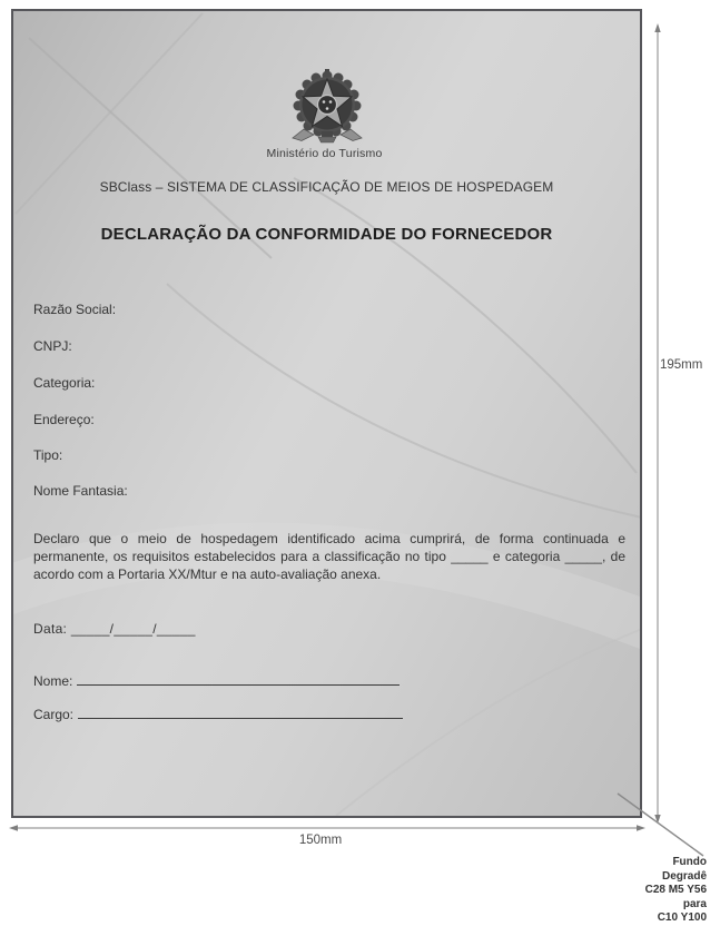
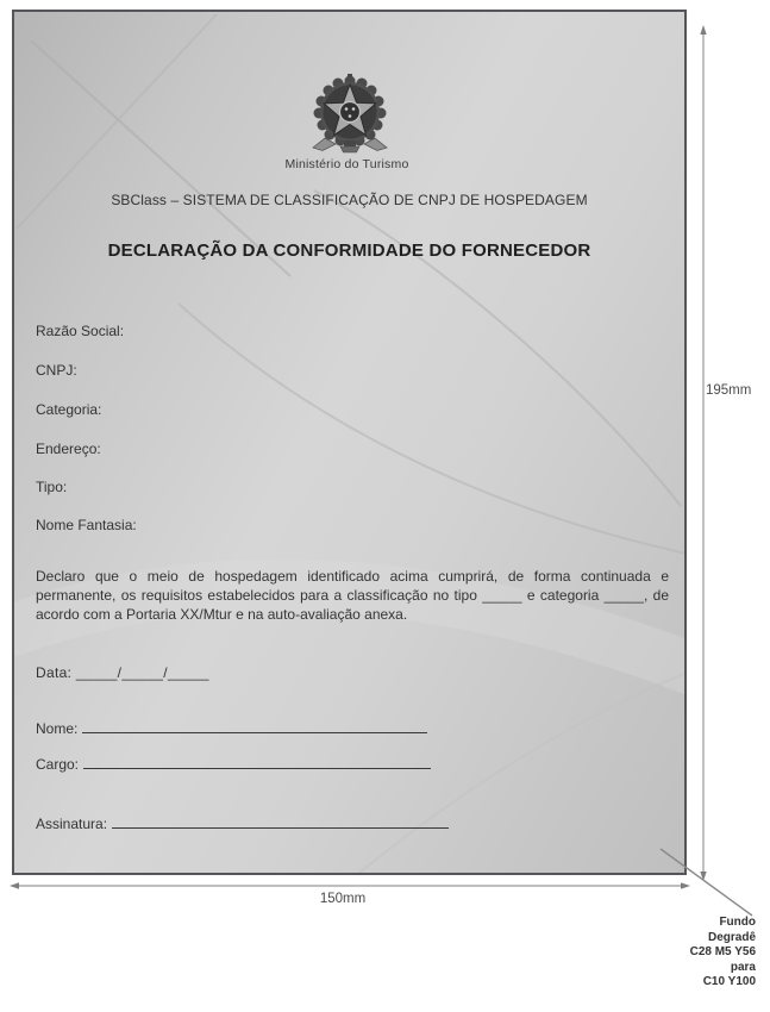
  Ministério do Turismo
- SBClass – SISTEMA DE CLASSIFICAÇÃO DE MEIOS DE HOSPEDAGEM
+ SBClass – SISTEMA DE CLASSIFICAÇÃO DE CNPJ DE HOSPEDAGEM
  DECLARAÇÃO DA CONFORMIDADE DO FORNECEDOR
  Razão Social:
  CNPJ:
  Categoria:
  Endereço:
  Tipo:
  Nome Fantasia:
  Declaro que o meio de hospedagem identificado acima cumprirá, de forma continuada e permanente, os requisitos estabelecidos para a classificação no tipo _____ e categoria _____, de acordo com a Portaria XX/Mtur e na auto-avaliação anexa.
  Data: _____/_____/_____
  Nome:
  Cargo:
+ Assinatura:
  195mm
  150mm
  Fundo
  Degradê
  C28 M5 Y56
  para
  C10 Y100
